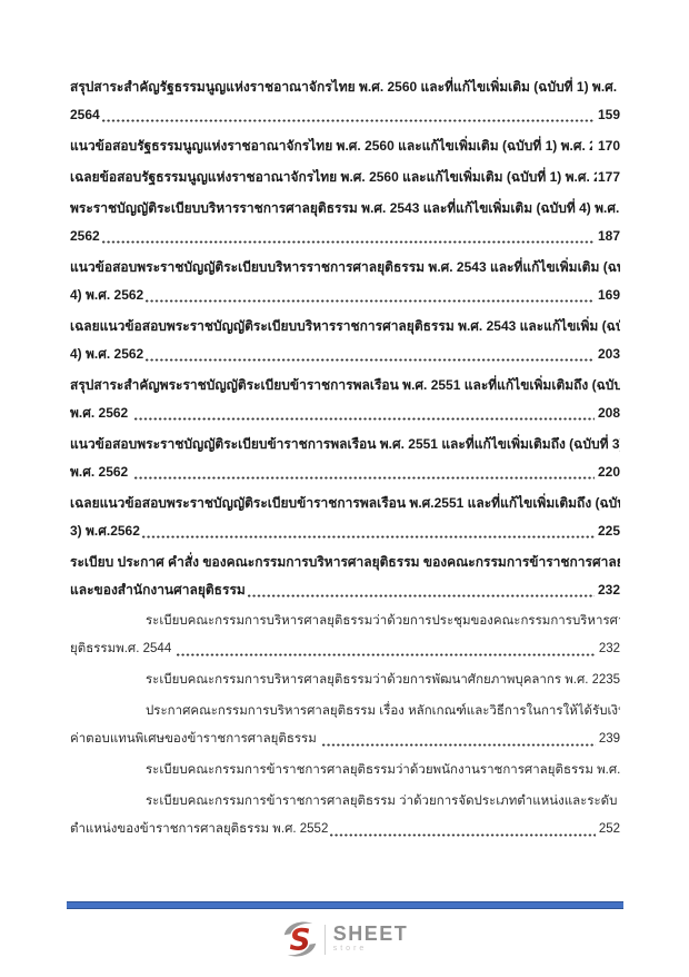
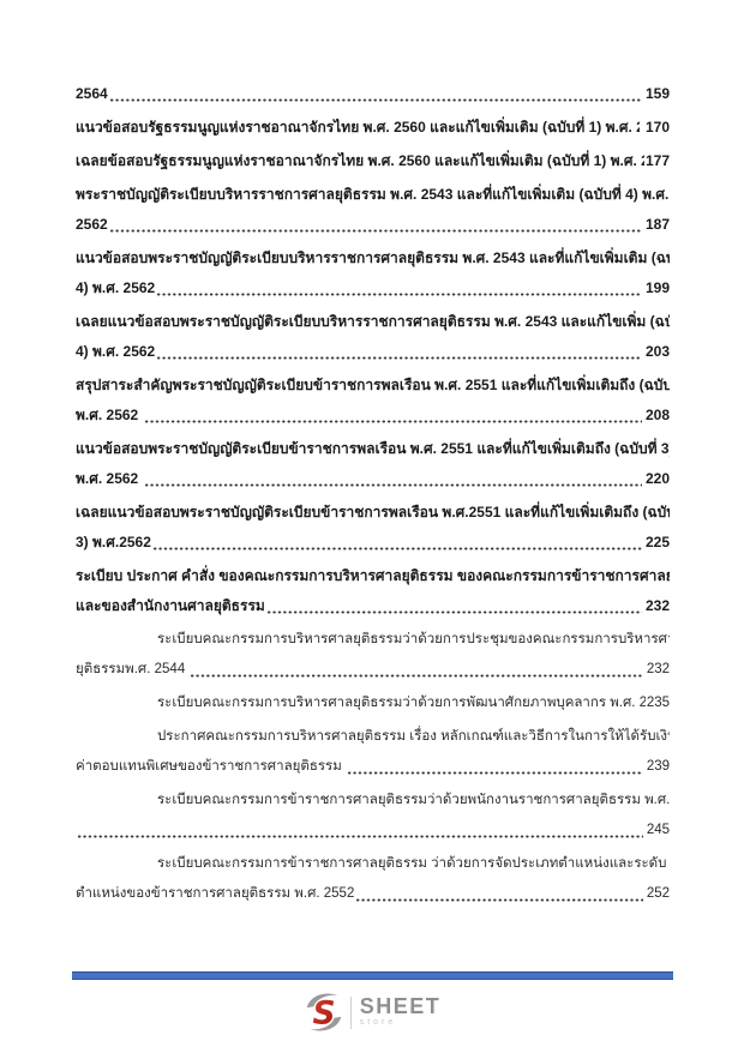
- สรุปสาระสำคัญรัฐธรรมนูญแห่งราชอาณาจักรไทย พ.ศ. 2560 และที่แก้ไขเพิ่มเติม (ฉบับที่ 1) พ.ศ.
  2564
  159
  แนวข้อสอบรัฐธรรมนูญแห่งราชอาณาจักรไทย พ.ศ. 2560 และแก้ไขเพิ่มเติม (ฉบับที่ 1) พ.ศ.
  170
  เฉลยข้อสอบรัฐธรรมนูญแห่งราชอาณาจักรไทย พ.ศ. 2560 และแก้ไขเพิ่มเติม (ฉบับที่ 1) พ.ศ.
  177
  พระราชบัญญัติระเบียบบริหารราชการศาลยุติธรรม พ.ศ. 2543 และที่แก้ไขเพิ่มเติม (ฉบับที่ 4) พ.ศ.
  2562
  187
  แนวข้อสอบพระราชบัญญัติระเบียบบริหารราชการศาลยุติธรรม พ.ศ. 2543 และที่แก้ไขเพิ่มเติม (ฉ
  4) พ.ศ. 2562
- 169
+ 199
  เฉลยแนวข้อสอบพระราชบัญญัติระเบียบบริหารราชการศาลยุติธรรม พ.ศ. 2543 และแก้ไขเพิ่ม (ฉบั
  4) พ.ศ. 2562
  203
  สรุปสาระสำคัญพระราชบัญญัติระเบียบข้าราชการพลเรือน พ.ศ. 2551 และที่แก้ไขเพิ่มเติมถึง (ฉบับ
  พ.ศ. 2562
  208
  แนวข้อสอบพระราชบัญญัติระเบียบข้าราชการพลเรือน พ.ศ. 2551 และที่แก้ไขเพิ่มเติมถึง (ฉบับที่ 3
  พ.ศ. 2562
  220
  เฉลยแนวข้อสอบพระราชบัญญัติระเบียบข้าราชการพลเรือน พ.ศ.2551 และที่แก้ไขเพิ่มเติมถึง (ฉบั
  3) พ.ศ.2562
  225
  ระเบียบ ประกาศ คำสั่ง ของคณะกรรมการบริหารศาลยุติธรรม ของคณะกรรมการข้าราชการศาล
  และของสำนักงานศาลยุติธรรม
  232
  ระเบียบคณะกรรมการบริหารศาลยุติธรรมว่าด้วยการประชุมของคณะกรรมการบริหารศ
  ยุติธรรมพ.ศ. 2544
  232
  ระเบียบคณะกรรมการบริหารศาลยุติธรรมว่าด้วยการพัฒนาศักยภาพบุคลากร พ.ศ. 2
  235
  ประกาศคณะกรรมการบริหารศาลยุติธรรม เรื่อง หลักเกณฑ์และวิธีการในการให้ได้รับเงิ
  ค่าตอบแทนพิเศษของข้าราชการศาลยุติธรรม
  239
  ระเบียบคณะกรรมการข้าราชการศาลยุติธรรมว่าด้วยพนักงานราชการศาลยุติธรรม พ.ศ.
+ 245
  ระเบียบคณะกรรมการข้าราชการศาลยุติธรรม ว่าด้วยการจัดประเภทตำแหน่งและระดับ
  ตำแหน่งของข้าราชการศาลยุติธรรม พ.ศ. 2552
  252
  S
  SHEET
